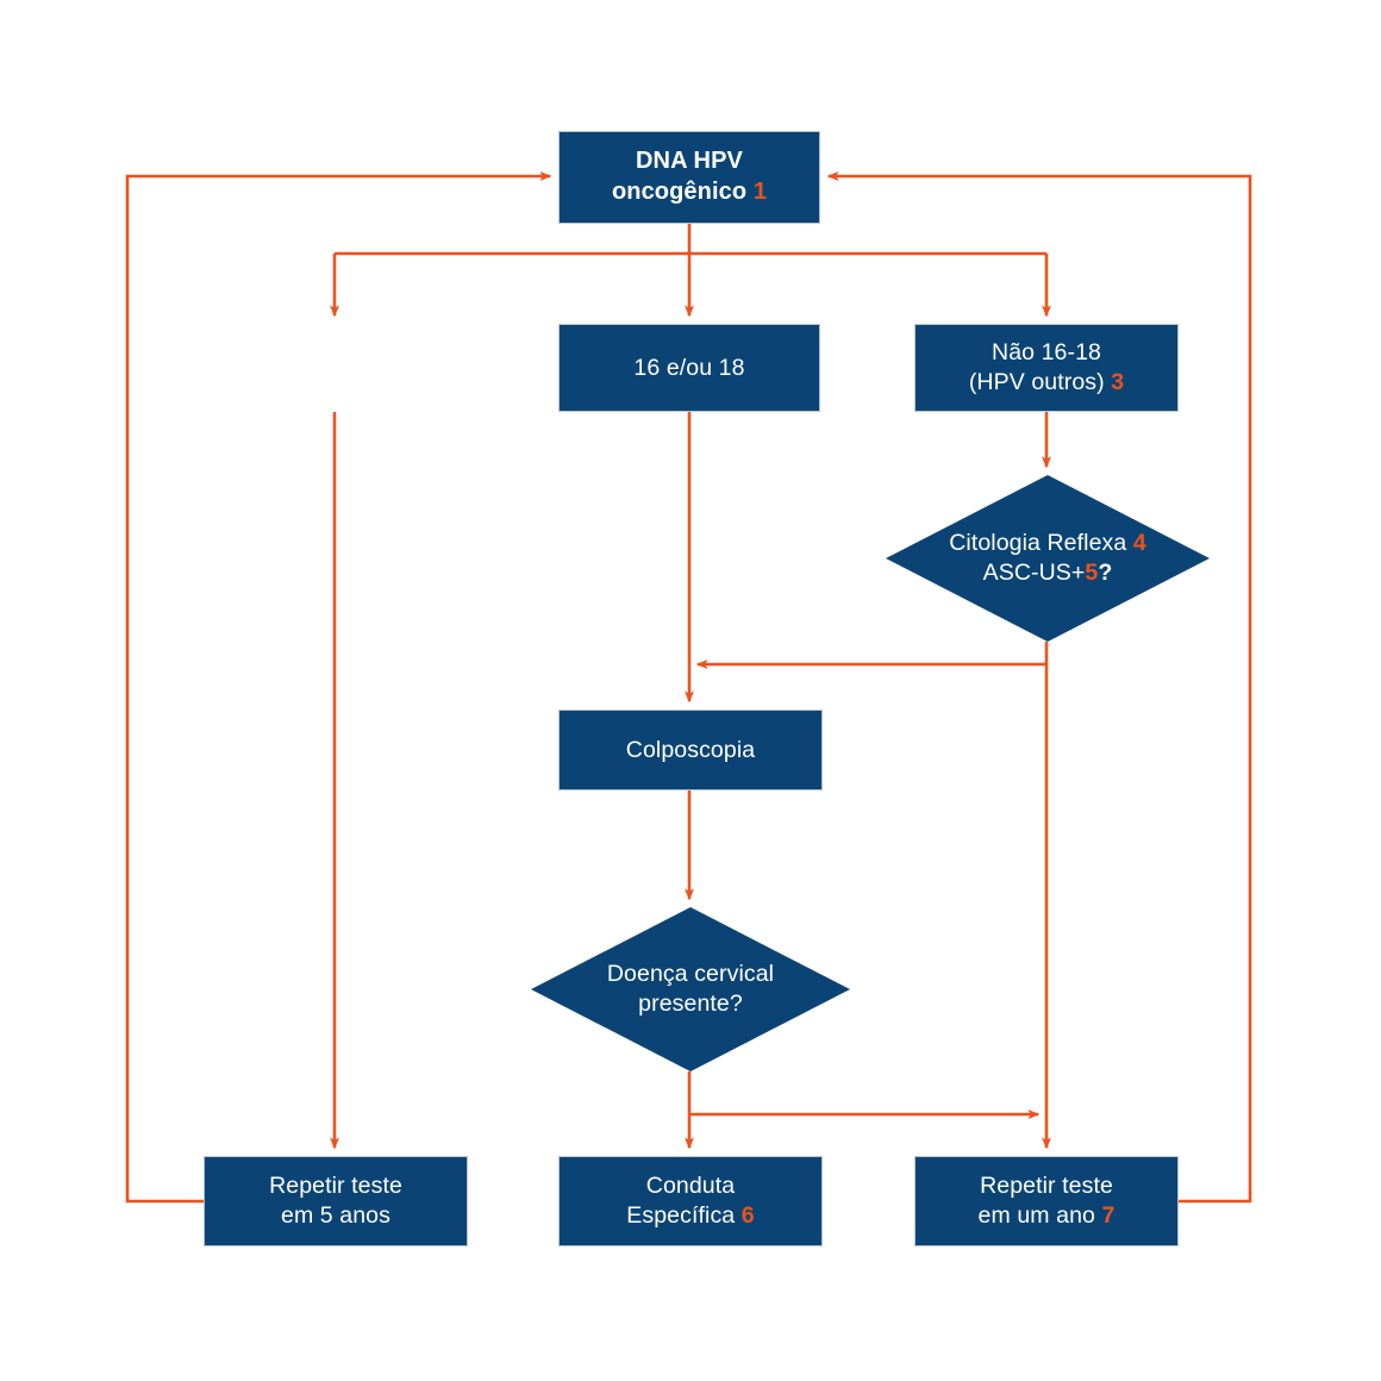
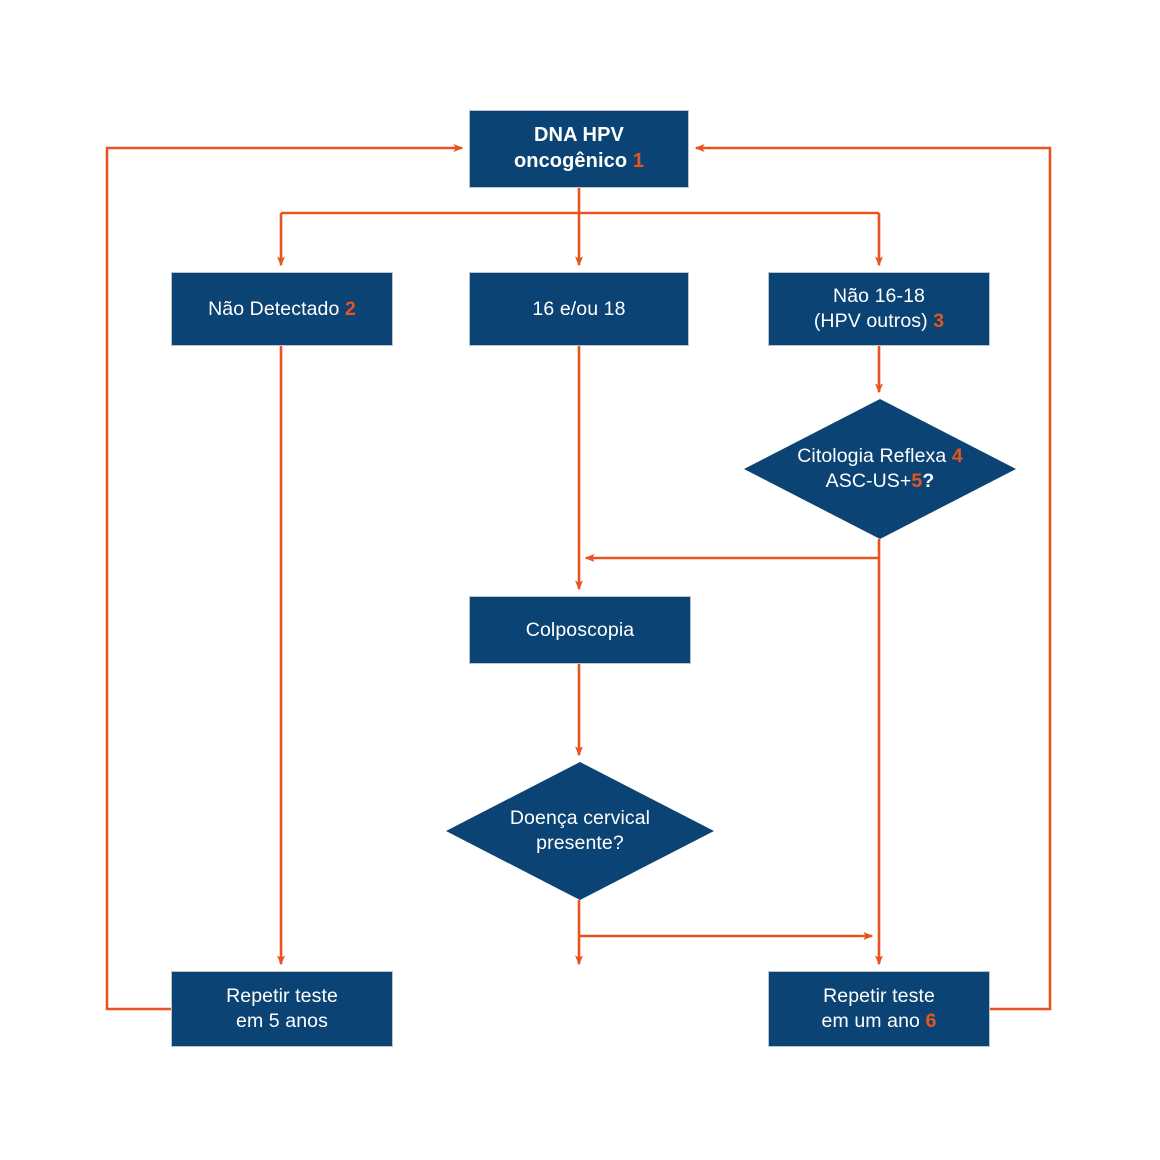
  DNA HPV
  oncogênico 1
+ Não Detectado 2
  16 e/ou 18
  Não 16-18
  (HPV outros) 3
  Citologia Reflexa 4
  ASC-US+5?
  Colposcopia
  Doença cervical
  presente?
  Repetir teste
  em 5 anos
- Conduta
- Específica 6
  Repetir teste
- em um ano 7
+ em um ano 6
